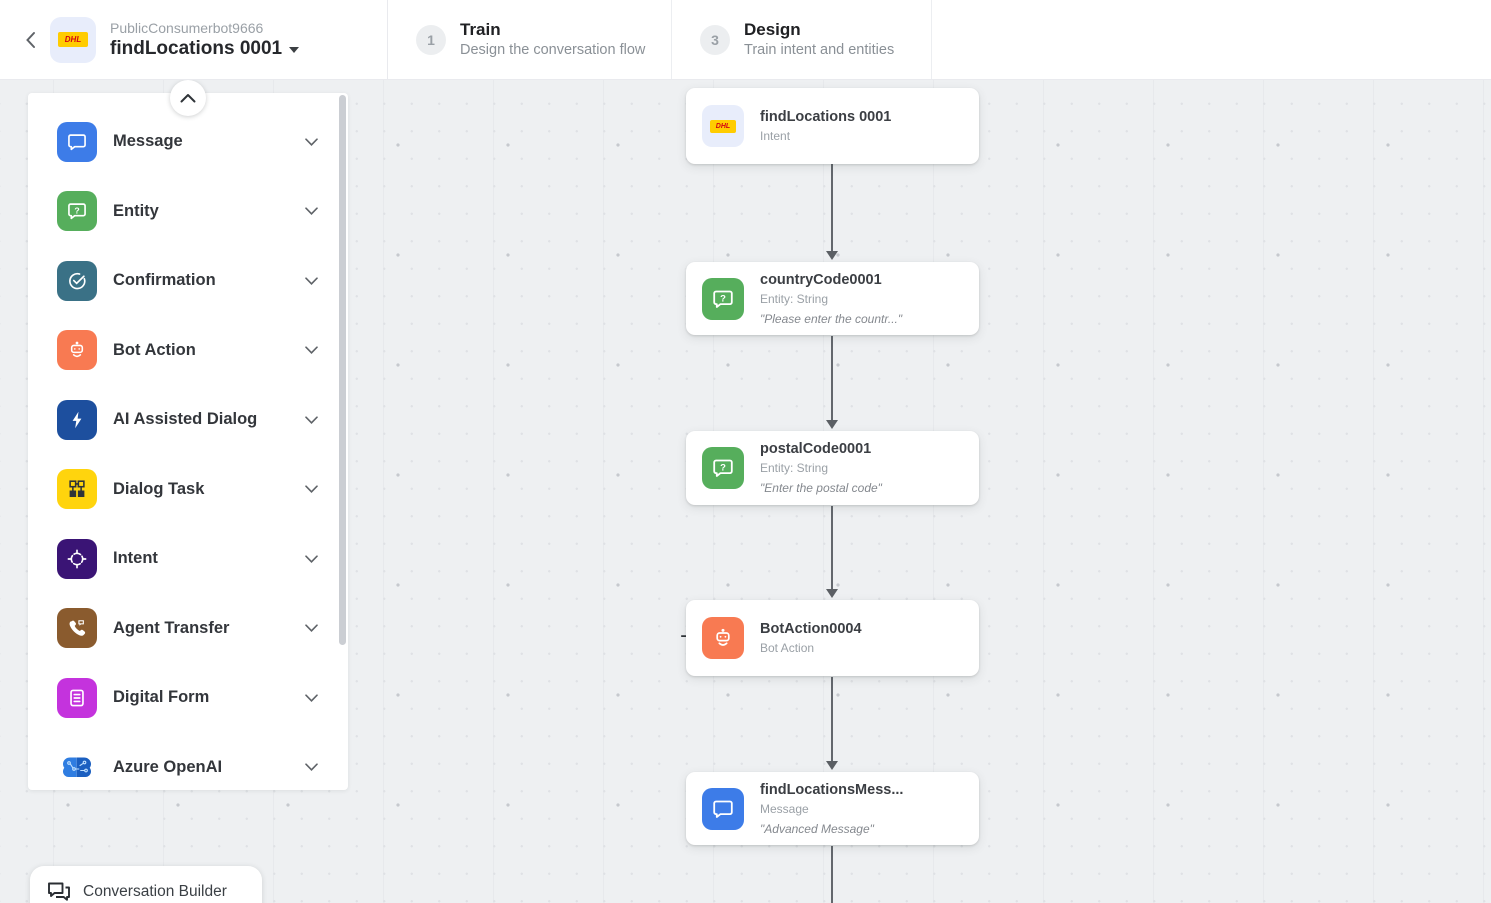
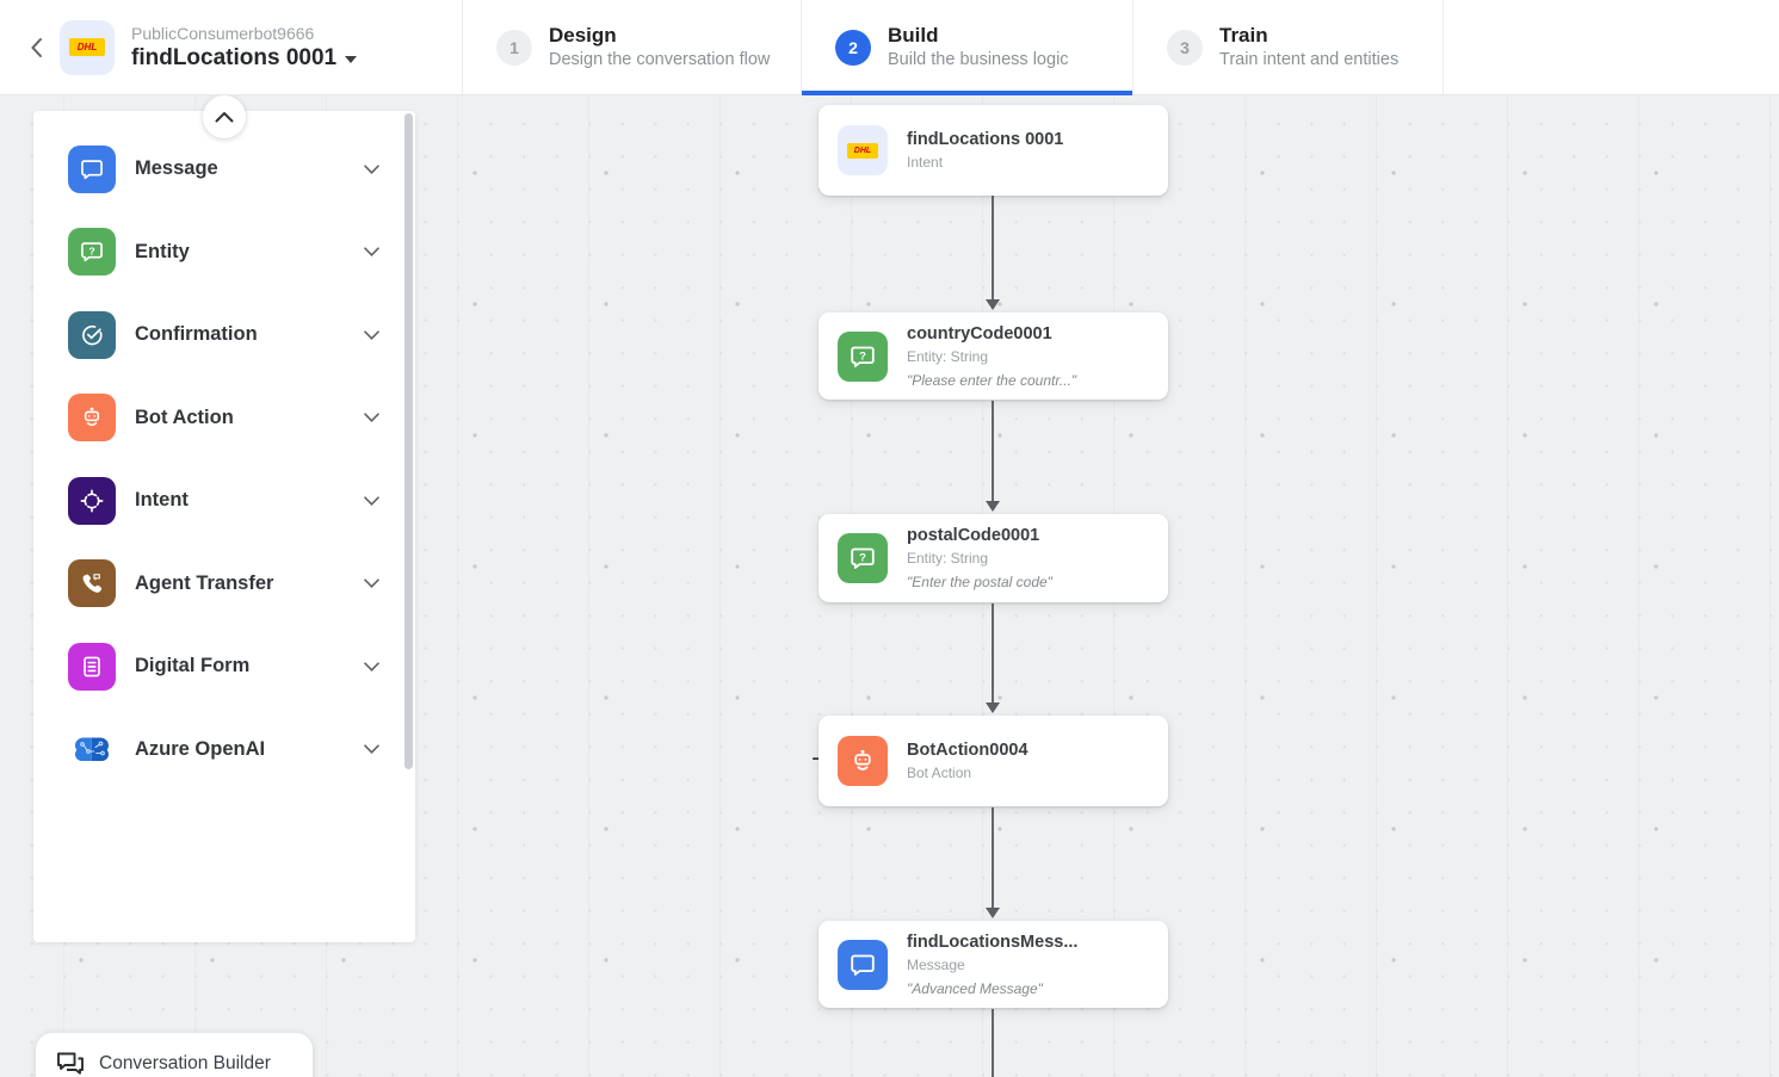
  DHL
  PublicConsumerbot9666
  findLocations 0001
  1
- Train
+ Design
  Design the conversation flow
+ 2
+ Build
+ Build the business logic
  3
- Design
+ Train
  Train intent and entities
  findLocations 0001
  Intent
  ?
  countryCode0001
  Entity: String
  "Please enter the countr..."
  ?
  postalCode0001
  Entity: String
  "Enter the postal code"
  BotAction0004
  Bot Action
  findLocationsMess...
  Message
  "Advanced Message"
  Message
  ?
  Entity
  Confirmation
  Bot Action
- AI Assisted Dialog
- Dialog Task
  Intent
  Agent Transfer
  Digital Form
  Azure OpenAI
  Conversation Builder
